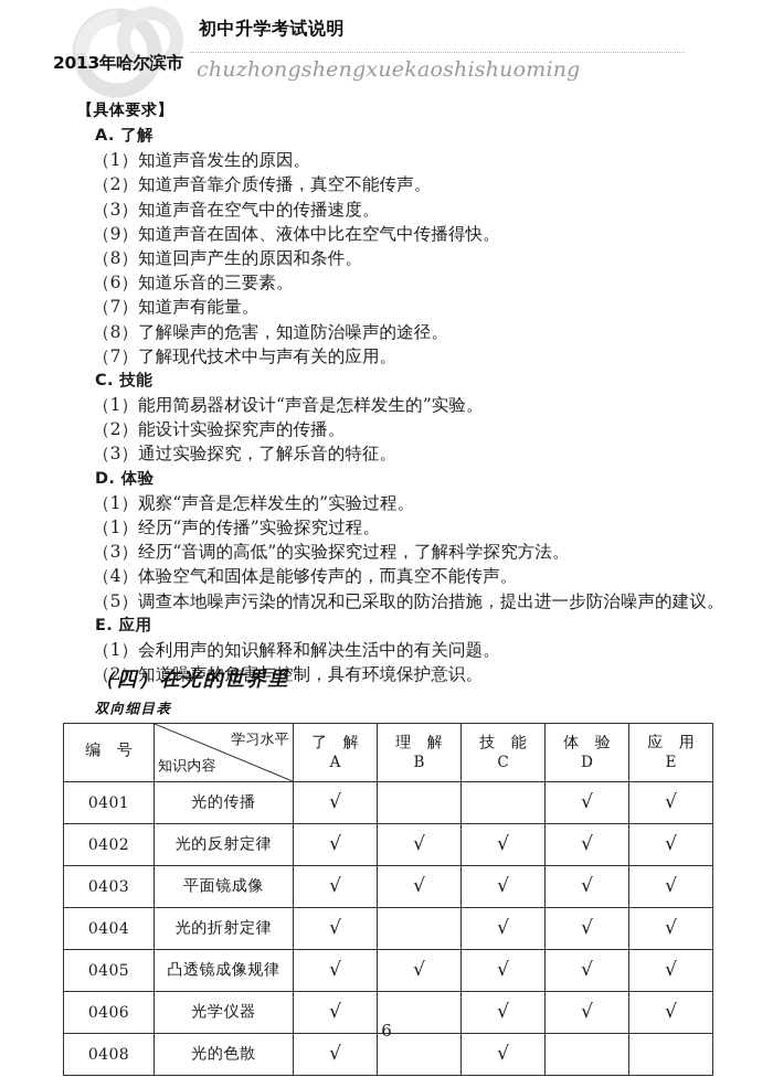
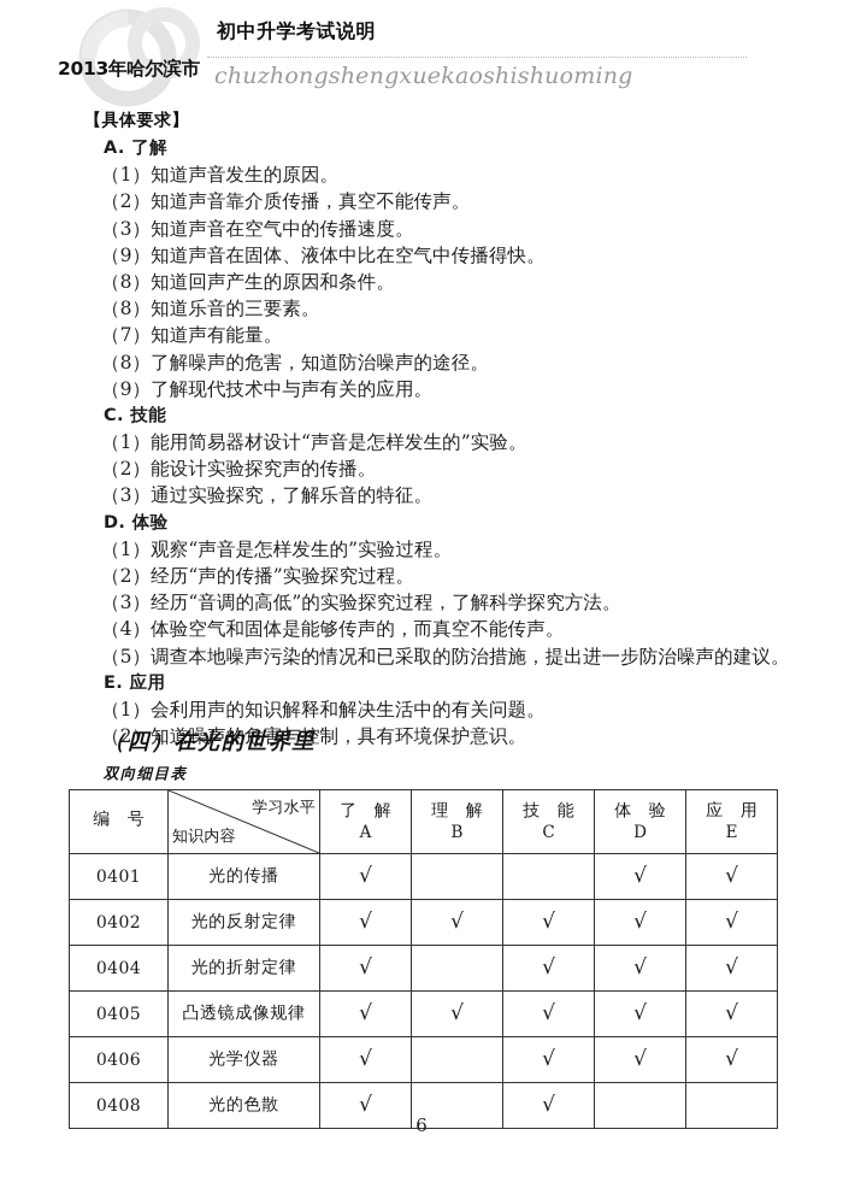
  2013年哈尔滨市
  初中升学考试说明
  chuzhongshengxuekaoshishuoming
  【具体要求】
  A. 了解
  （1）知道声音发生的原因。
  （2）知道声音靠介质传播，真空不能传声。
  （3）知道声音在空气中的传播速度。
  （9）知道声音在固体、液体中比在空气中传播得快。
  （8）知道回声产生的原因和条件。
- （6）知道乐音的三要素。
+ （8）知道乐音的三要素。
  （7）知道声有能量。
  （8）了解噪声的危害，知道防治噪声的途径。
- （7）了解现代技术中与声有关的应用。
+ （9）了解现代技术中与声有关的应用。
  C. 技能
  （1）能用简易器材设计“声音是怎样发生的”实验。
  （2）能设计实验探究声的传播。
  （3）通过实验探究，了解乐音的特征。
  D. 体验
  （1）观察“声音是怎样发生的”实验过程。
- （1）经历“声的传播”实验探究过程。
+ （2）经历“声的传播”实验探究过程。
  （3）经历“音调的高低”的实验探究过程，了解科学探究方法。
  （4）体验空气和固体是能够传声的，而真空不能传声。
  （5）调查本地噪声污染的情况和已采取的防治措施，提出进一步防治噪声的建议。
  E. 应用
  （1）会利用声的知识解释和解决生活中的有关问题。
  （2）知道噪声的危害与控制，具有环境保护意识。
  （四）在光的世界里
  双向细目表
  编 号	学习水平 知识内容	了 解 A	理 解 B	技 能 C	体 验 D	应 用 E
  0401	光的传播	√			√	√
  0402	光的反射定律	√	√	√	√	√
- 0403	平面镜成像	√	√	√	√	√
  0404	光的折射定律	√		√	√	√
  0405	凸透镜成像规律	√	√	√	√	√
  0406	光学仪器	√		√	√	√
  0408	光的色散	√		√
  6
